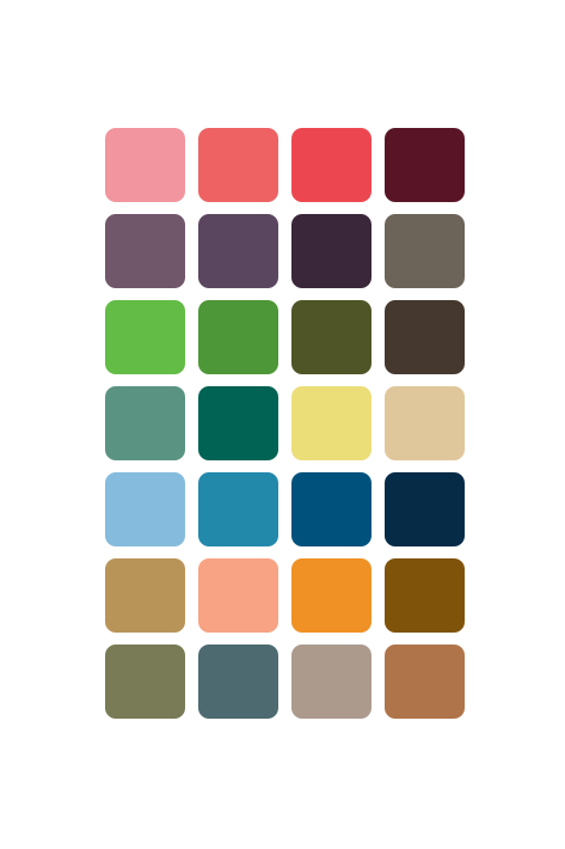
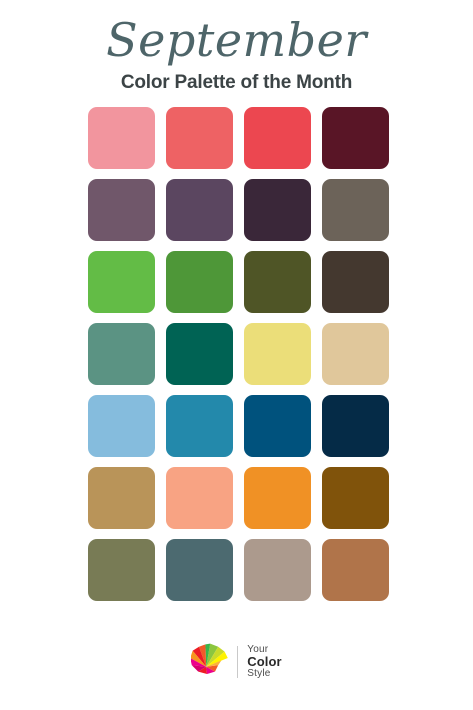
+ September
+ Color Palette of the Month
+ Your
+ Color
+ Style
